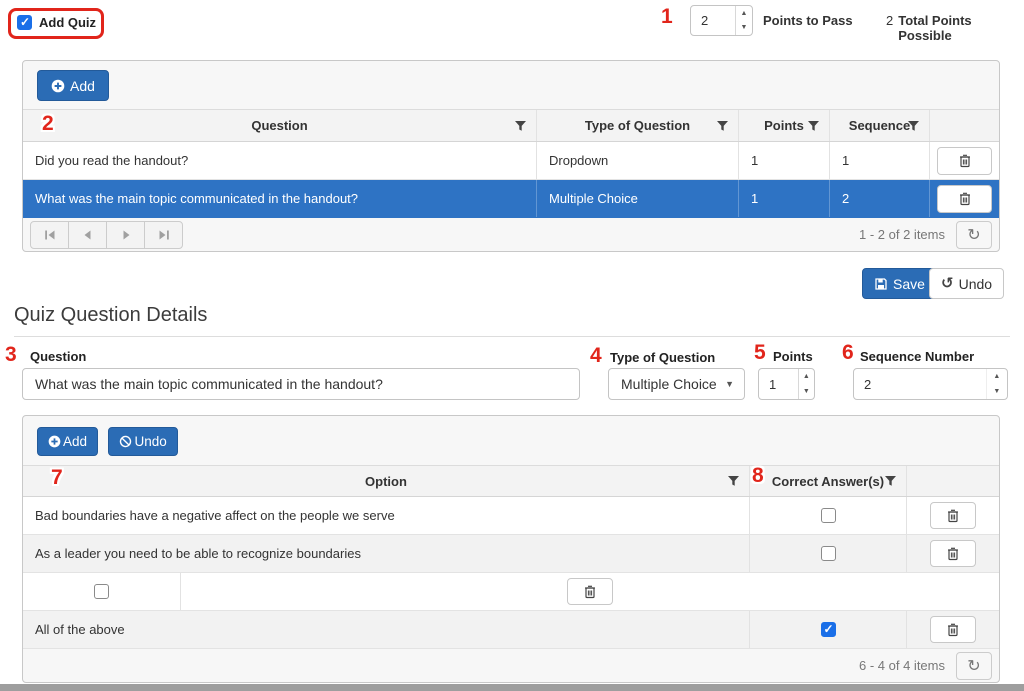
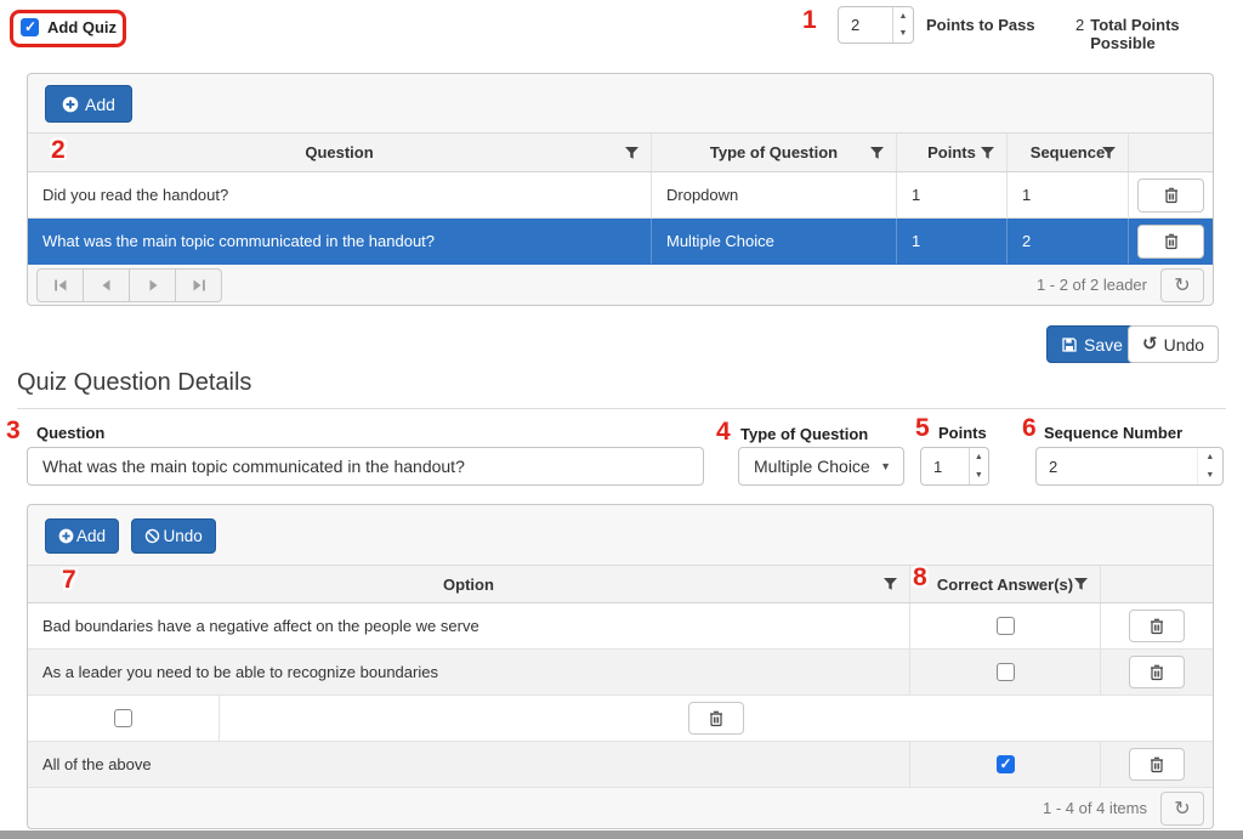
  Add Quiz
  1
  2
  Points to Pass
  2
  Total Points Possible
  Add
  Question
  Type of Question
  Points
  Sequence
  Did you read the handout?
  Dropdown
  1
  1
  What was the main topic communicated in the handout?
  Multiple Choice
  1
  2
- 1 - 2 of 2 items
+ 1 - 2 of 2 leader
  ↻
  Save
  ↺
  Undo
  Quiz Question Details
  3
  Question
  What was the main topic communicated in the handout?
  4
  Type of Question
  Multiple Choice
  ▼
  5
  Points
  1
  6
  Sequence Number
  2
  Add
  Undo
  Option
  Correct Answer(s)
  Bad boundaries have a negative affect on the people we serve
  As a leader you need to be able to recognize boundaries
  All of the above
- 6 - 4 of 4 items
+ 1 - 4 of 4 items
  ↻
  2
  7
  8
